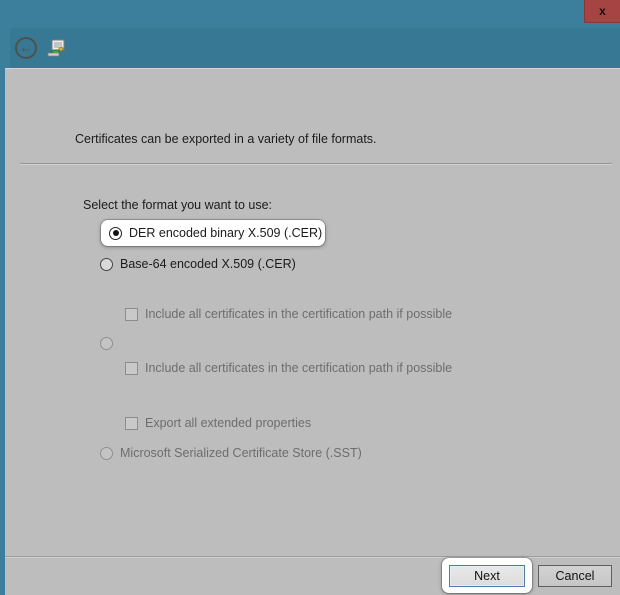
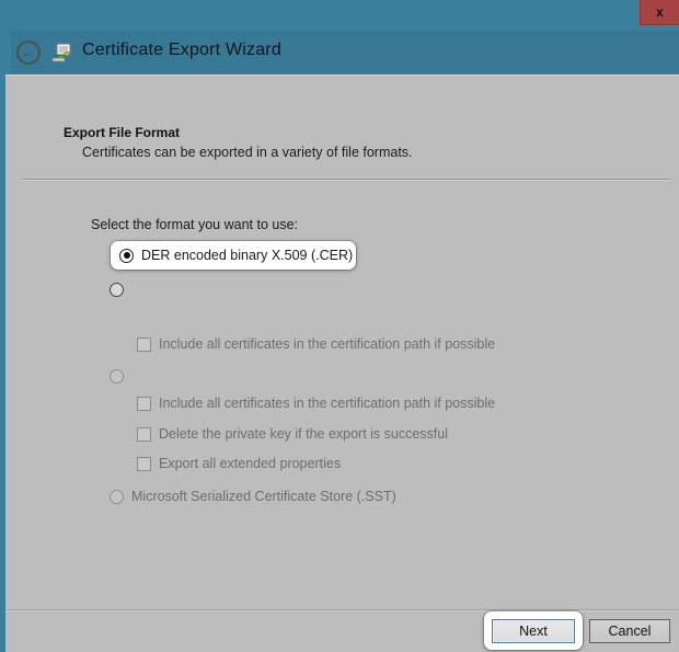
  x
  ←
+ Certificate Export Wizard
+ Export File Format
  Certificates can be exported in a variety of file formats.
  Select the format you want to use:
  DER encoded binary X.509 (.CER)
- Base-64 encoded X.509 (.CER)
  Include all certificates in the certification path if possible
  Include all certificates in the certification path if possible
+ Delete the private key if the export is successful
  Export all extended properties
  Microsoft Serialized Certificate Store (.SST)
  Next
  Cancel
